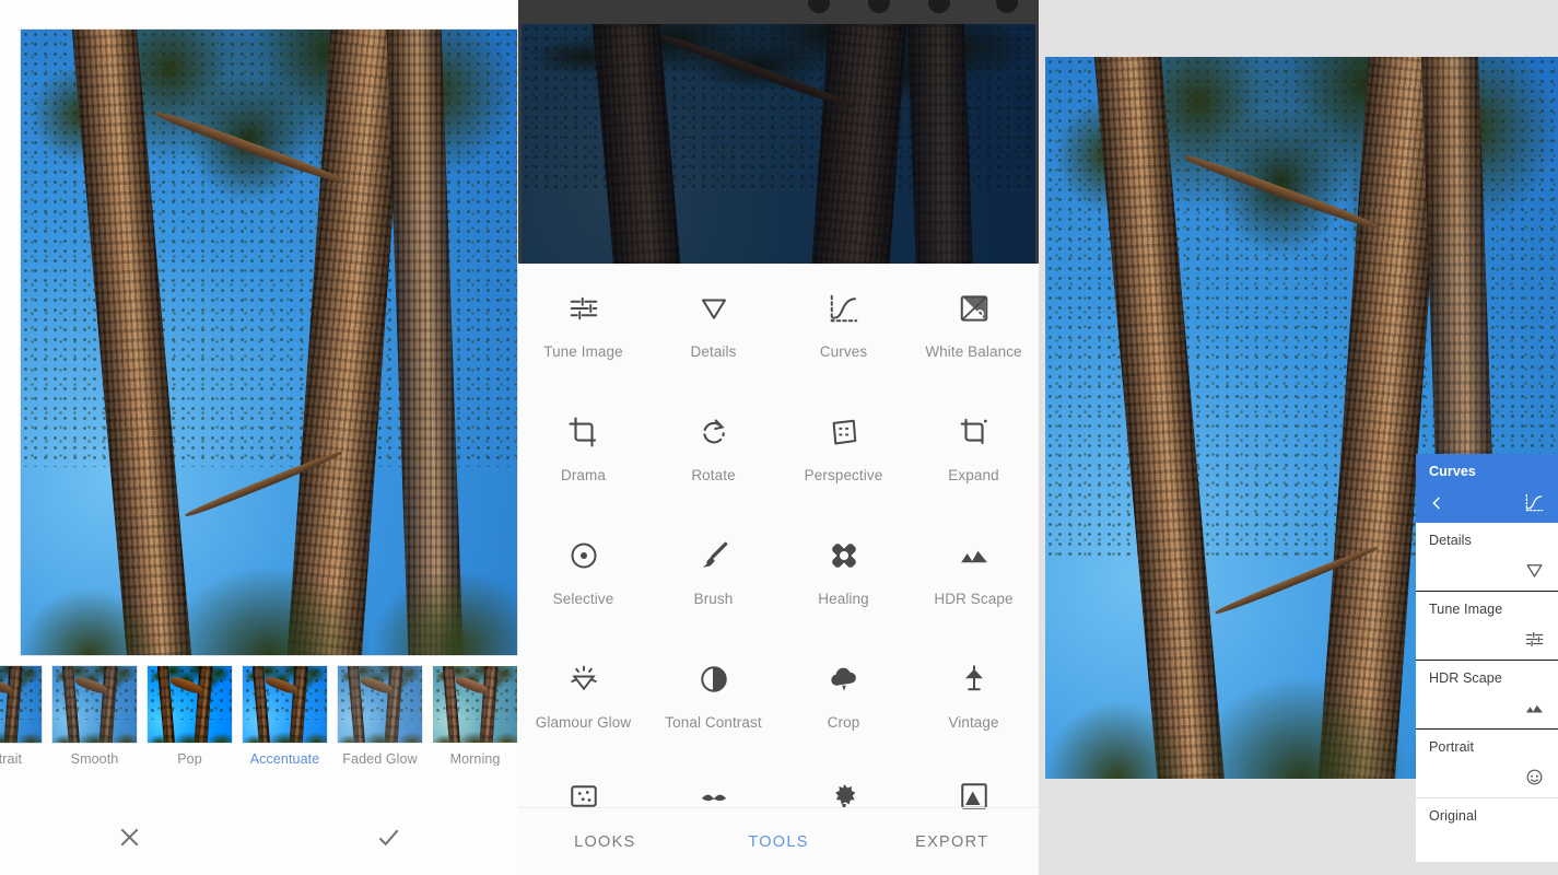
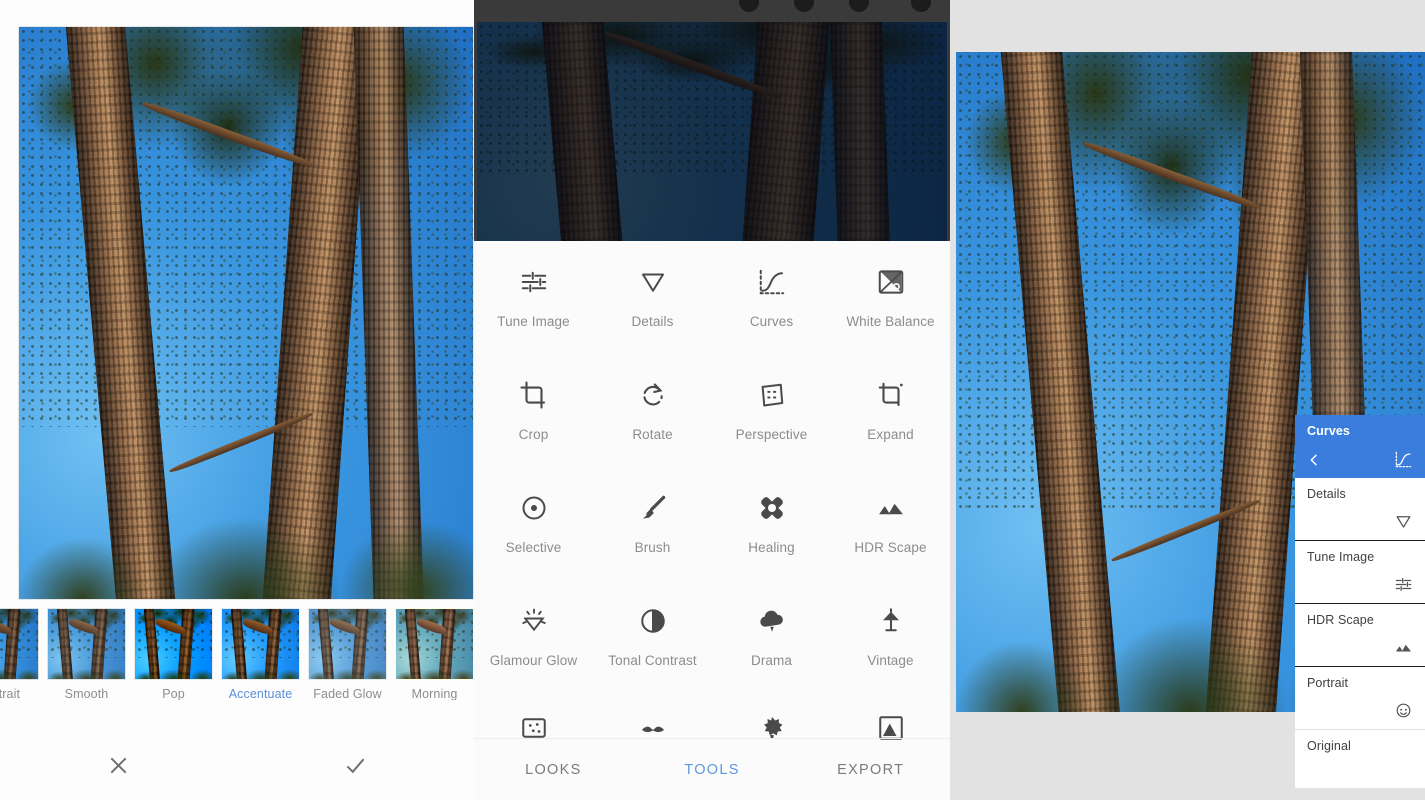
  Smooth
  Pop
  Accentuate
  Faded Glow
  Morning
  Tune Image
  Details
  Curves
  White Balance
- Drama
+ Crop
  Rotate
  Perspective
  Expand
  Selective
  Brush
  Healing
  HDR Scape
  Glamour Glow
  Tonal Contrast
- Crop
+ Drama
  Vintage
  LOOKS
  TOOLS
  EXPORT
  Curves
  Details
  Tune Image
  HDR Scape
  Portrait
  Original
